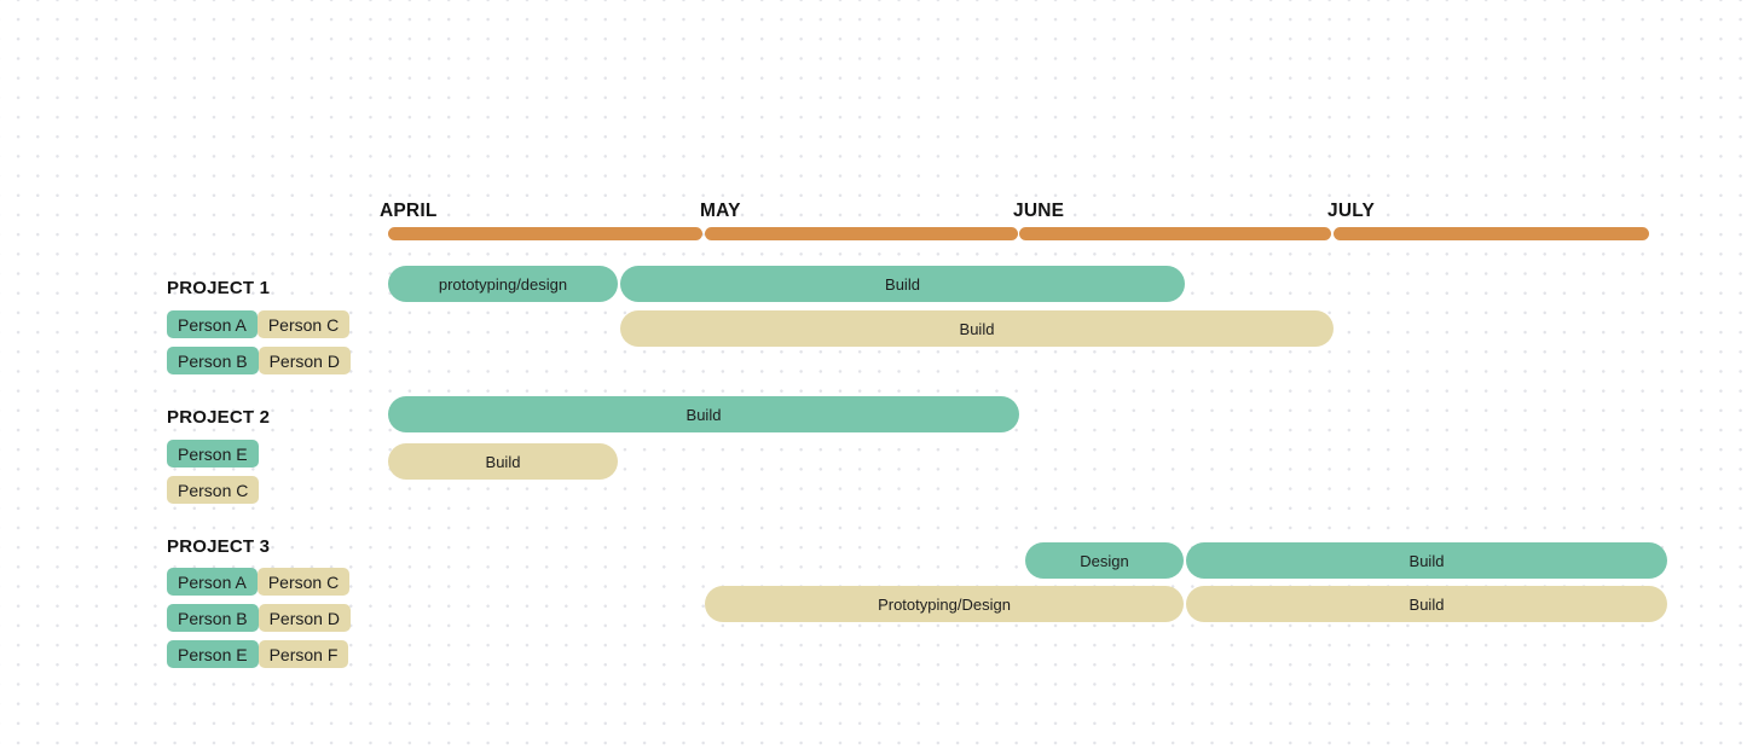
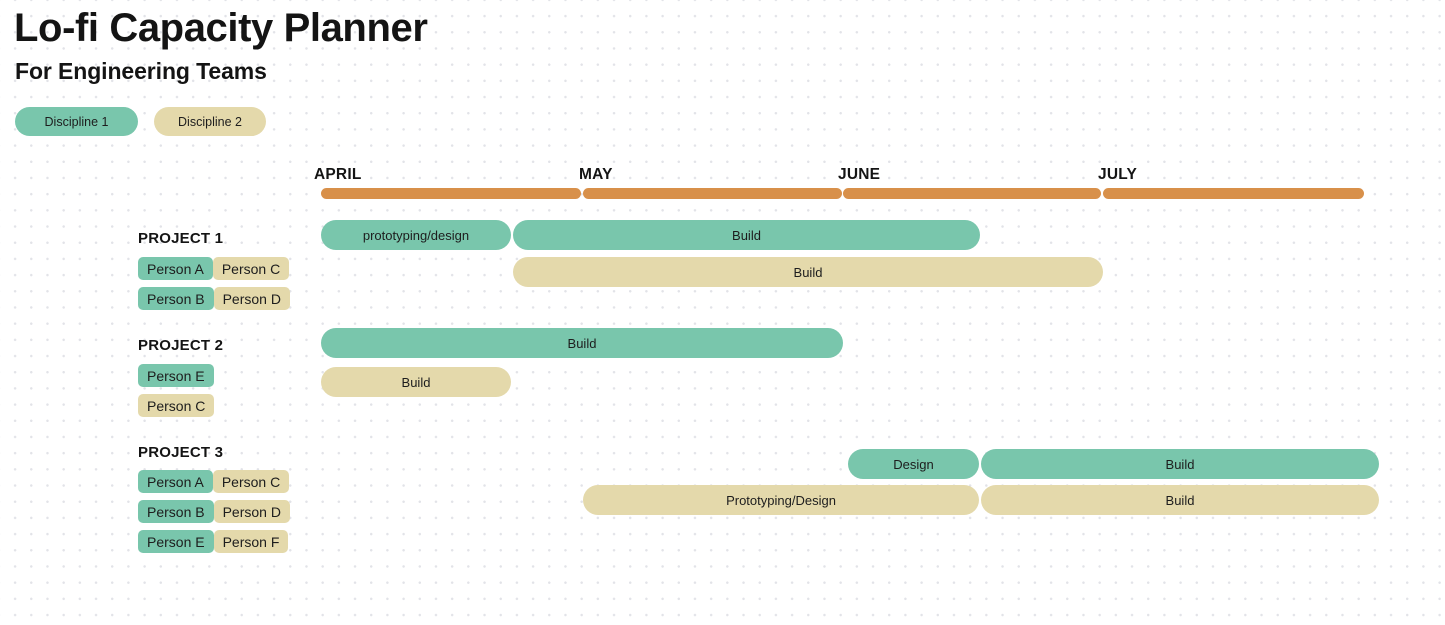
+ Lo-fi Capacity Planner
+ For Engineering Teams
+ Discipline 1
+ Discipline 2
  APRIL
  MAY
  JUNE
  JULY
  PROJECT 1
  Person A
  Person C
  Person B
  Person D
  prototyping/design
  Build
  Build
  PROJECT 2
  Person E
  Person C
  Build
  Build
  PROJECT 3
  Person A
  Person C
  Person B
  Person D
  Person E
  Person F
  Design
  Build
  Prototyping/Design
  Build
